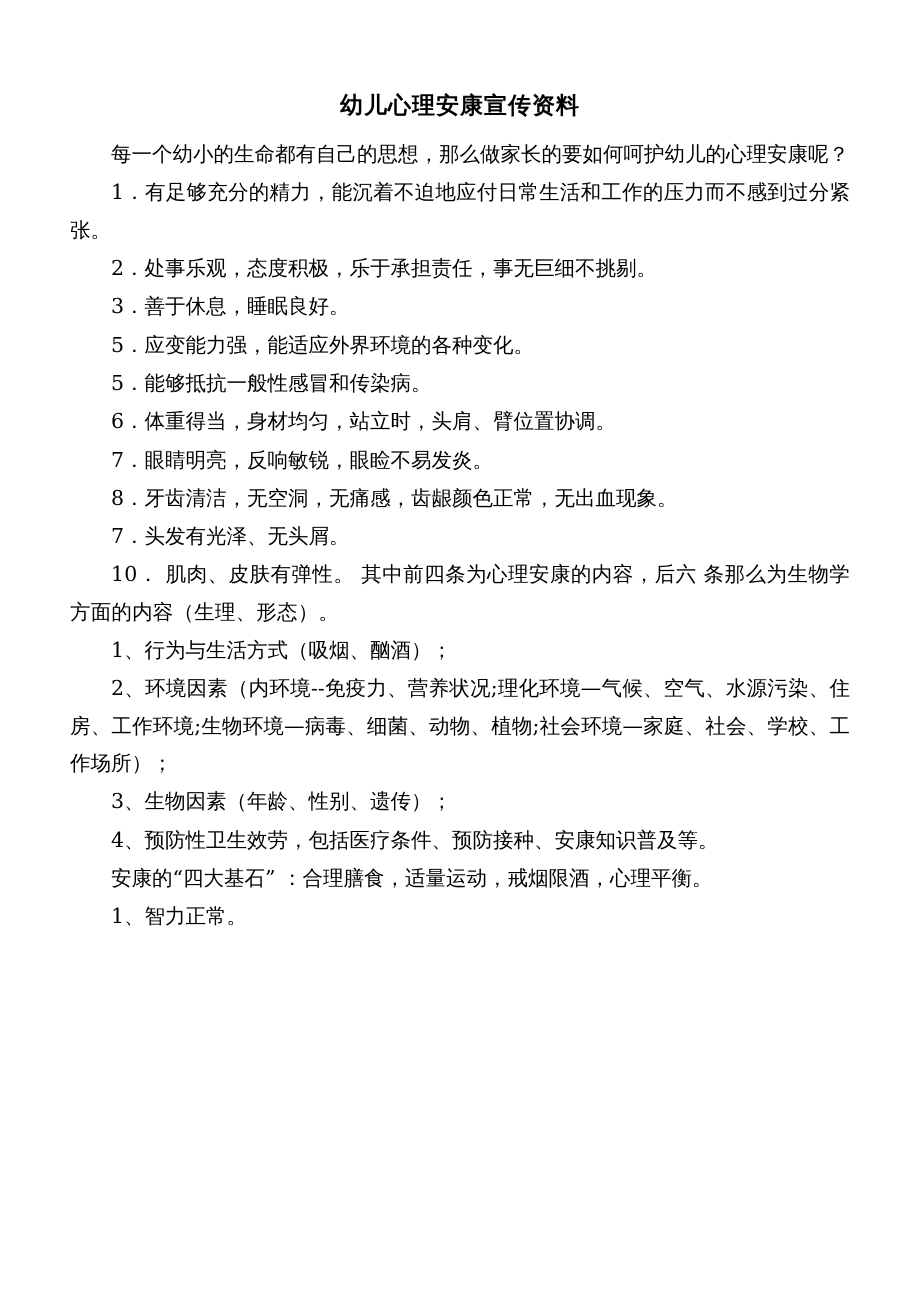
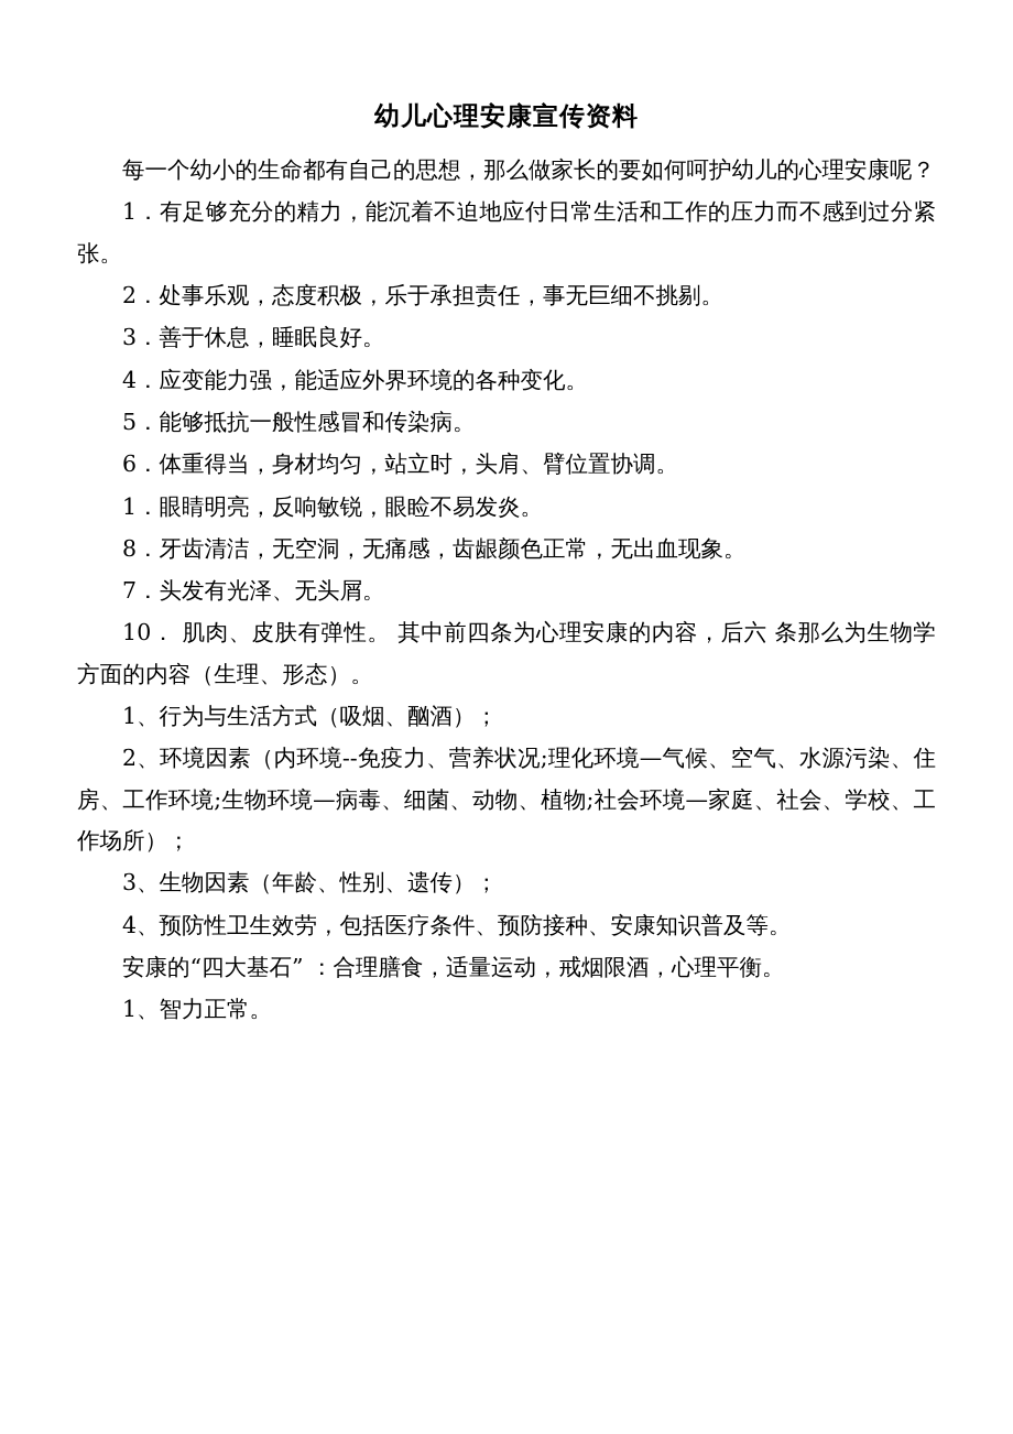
  幼儿心理安康宣传资料
  每一个幼小的生命都有自己的思想，那么做家长的要如何呵护幼儿的心理安康呢？
  1．有足够充分的精力，能沉着不迫地应付日常生活和工作的压力而不感到过分紧张。
  2．处事乐观，态度积极，乐于承担责任，事无巨细不挑剔。
  3．善于休息，睡眠良好。
- 5．应变能力强，能适应外界环境的各种变化。
+ 4．应变能力强，能适应外界环境的各种变化。
  5．能够抵抗一般性感冒和传染病。
  6．体重得当，身材均匀，站立时，头肩、臂位置协调。
- 7．眼睛明亮，反响敏锐，眼睑不易发炎。
+ 1．眼睛明亮，反响敏锐，眼睑不易发炎。
  8．牙齿清洁，无空洞，无痛感，齿龈颜色正常，无出血现象。
  7．头发有光泽、无头屑。
  10． 肌肉、皮肤有弹性。 其中前四条为心理安康的内容，后六 条那么为生物学方面的内容（生理、形态）。
  1、行为与生活方式（吸烟、酗酒）；
  2、环境因素（内环境--免疫力、营养状况;理化环境—气候、空气、水源污染、住房、工作环境;生物环境—病毒、细菌、动物、植物;社会环境—家庭、社会、学校、工作场所）；
  3、生物因素（年龄、性别、遗传）；
  4、预防性卫生效劳，包括医疗条件、预防接种、安康知识普及等。
  安康的“四大基石” ：合理膳食，适量运动，戒烟限酒，心理平衡。
  1、智力正常。
